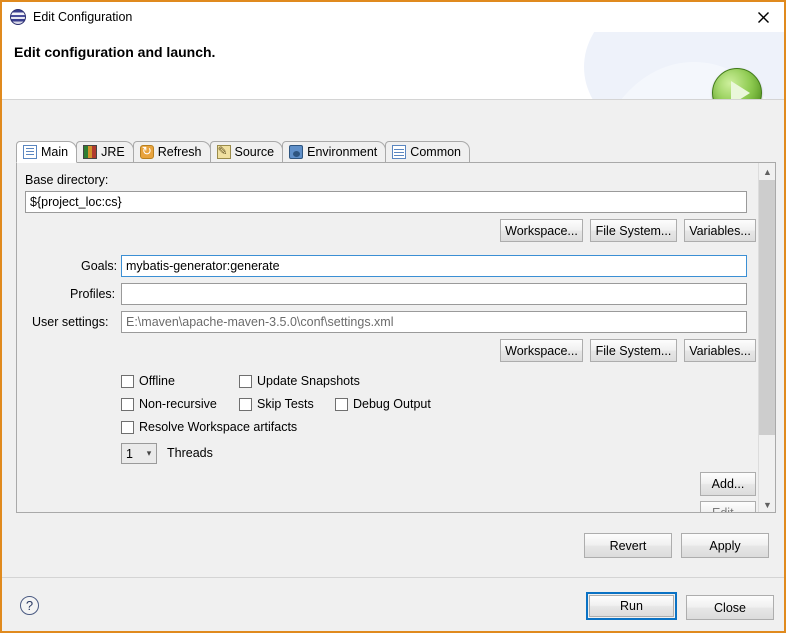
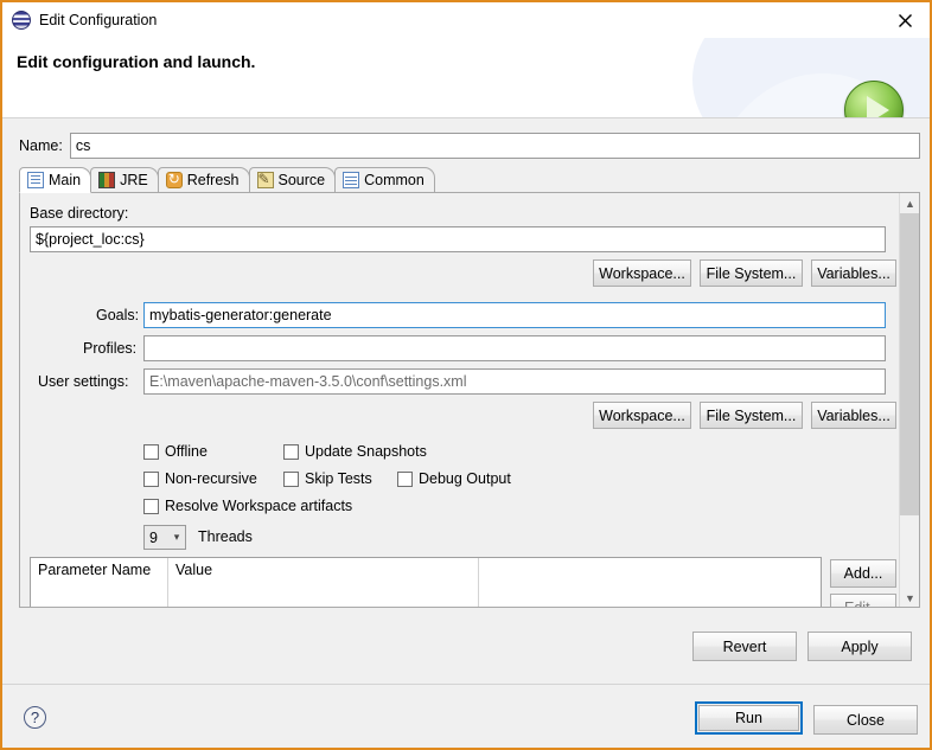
  Edit Configuration
  Edit configuration and launch.
+ Name:
+ cs
  Main
  JRE
  Refresh
  Source
- Environment
  Common
  Base directory:
  ${project_loc:cs}
  Workspace...
  File System...
  Variables...
  Goals:
  mybatis-generator:generate
  Profiles:
  User settings:
  E:\maven\apache-maven-3.5.0\conf\settings.xml
  Workspace...
  File System...
  Variables...
  Offline
  Update Snapshots
  Non-recursive
  Skip Tests
  Debug Output
  Resolve Workspace artifacts
- 1
+ 9
  ▾
  Threads
+ Parameter Name
+ Value
  Add...
  ▲
  ▼
  Revert
  Apply
  ?
  Run
  Close
